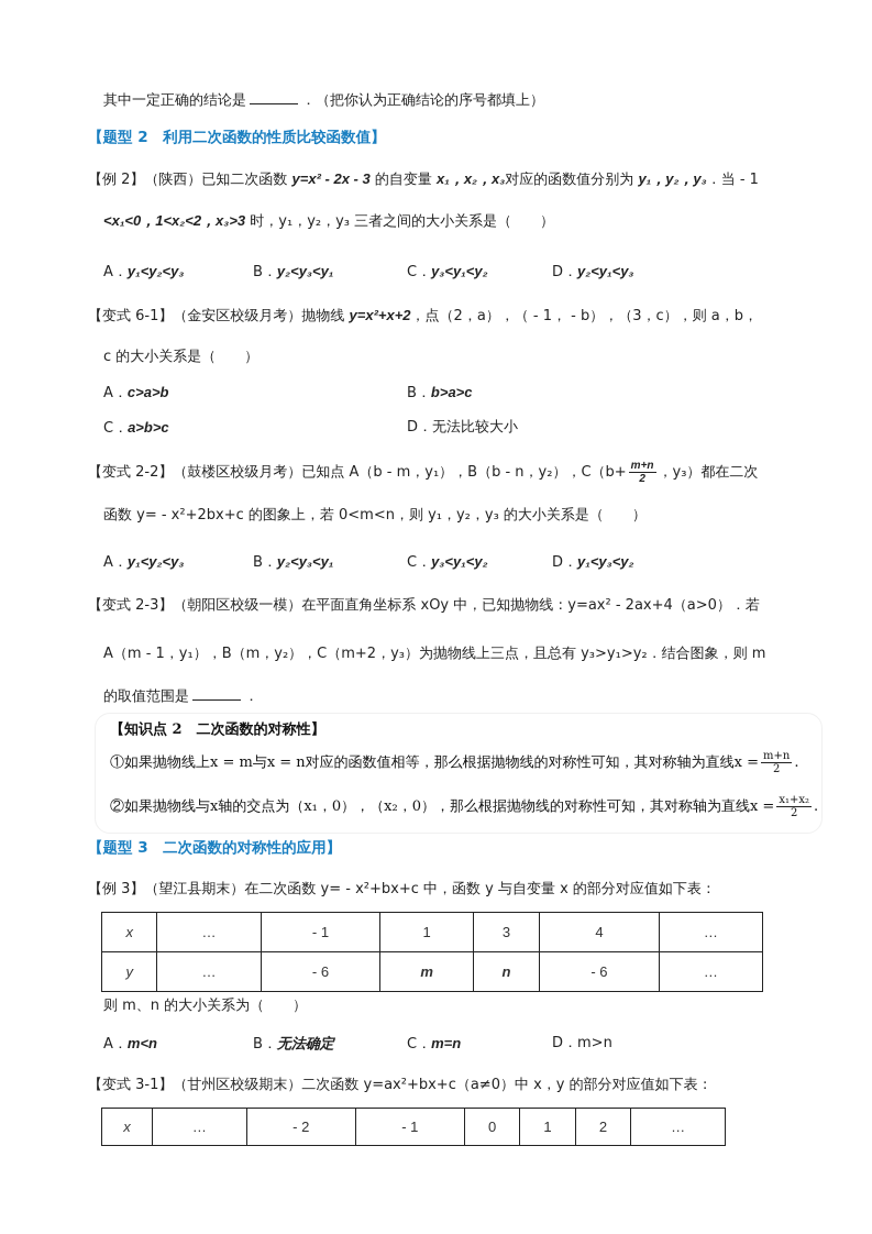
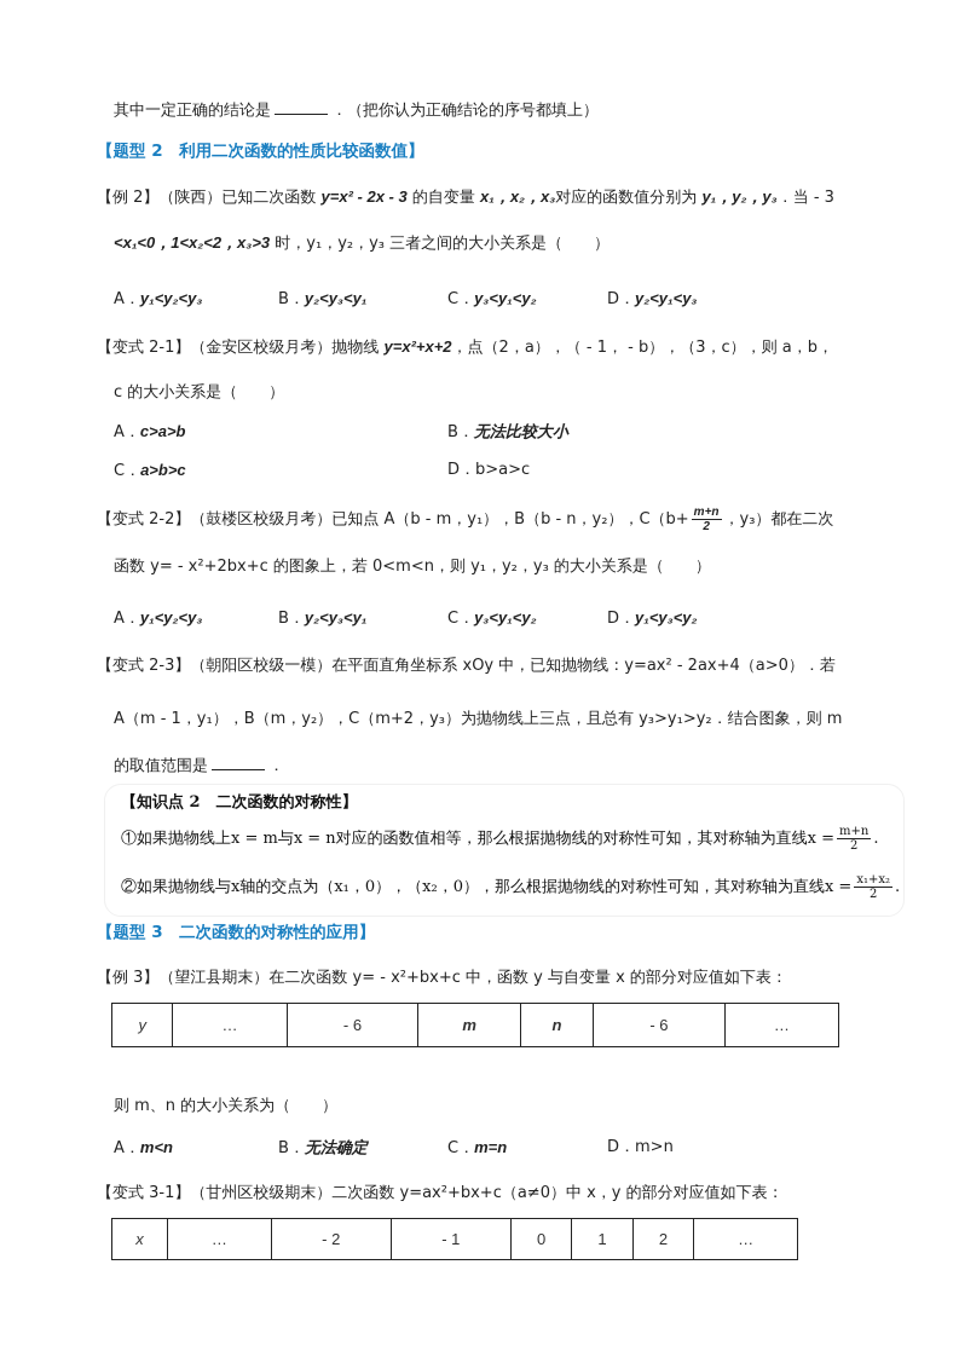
  其中一定正确的结论是 ．（把你认为正确结论的序号都填上）
  【题型 2 利用二次函数的性质比较函数值】
- 【例 2】（陕西）已知二次函数 y=x² - 2x - 3 的自变量 x₁，x₂，x₃对应的函数值分别为 y₁，y₂，y₃．当 - 1
+ 【例 2】（陕西）已知二次函数 y=x² - 2x - 3 的自变量 x₁，x₂，x₃对应的函数值分别为 y₁，y₂，y₃．当 - 3
  <x₁<0，1<x₂<2，x₃>3 时，y₁，y₂，y₃ 三者之间的大小关系是（ ）
  A．y₁<y₂<y₃
  B．y₂<y₃<y₁
  C．y₃<y₁<y₂
  D．y₂<y₁<y₃
- 【变式 6-1】（金安区校级月考）抛物线 y=x²+x+2，点（2，a），（ - 1， - b），（3，c），则 a，b，
+ 【变式 2-1】（金安区校级月考）抛物线 y=x²+x+2，点（2，a），（ - 1， - b），（3，c），则 a，b，
  c 的大小关系是（ ）
  A．c>a>b
- B．b>a>c
+ B．无法比较大小
  C．a>b>c
- D．无法比较大小
+ D．b>a>c
  【变式 2-2】（鼓楼区校级月考）已知点 A（b - m，y₁），B（b - n，y₂），C（b+
  m+n
  2
  ，y₃）都在二次
  函数 y= - x²+2bx+c 的图象上，若 0<m<n，则 y₁，y₂，y₃ 的大小关系是（ ）
  A．y₁<y₂<y₃
  B．y₂<y₃<y₁
  C．y₃<y₁<y₂
  D．y₁<y₃<y₂
  【变式 2-3】（朝阳区校级一模）在平面直角坐标系 xOy 中，已知抛物线：y=ax² - 2ax+4（a>0）．若
  A（m - 1，y₁），B（m，y₂），C（m+2，y₃）为抛物线上三点，且总有 y₃>y₁>y₂．结合图象，则 m
  的取值范围是 ．
  【知识点 2 二次函数的对称性】
  ①如果抛物线上x = m与x = n对应的函数值相等，那么根据抛物线的对称性可知，其对称轴为直线x =
  m+n
  2
  .
  ②如果抛物线与x轴的交点为（x₁，0），（x₂，0），那么根据抛物线的对称性可知，其对称轴为直线x =
  x₁+x₂
  2
  .
  【题型 3 二次函数的对称性的应用】
  【例 3】（望江县期末）在二次函数 y= - x²+bx+c 中，函数 y 与自变量 x 的部分对应值如下表：
- x	…	- 1	1	3	4	…
  y	…	- 6	m	n	- 6	…
  则 m、n 的大小关系为（ ）
  A．m<n
  B．无法确定
  C．m=n
  D．m>n
  【变式 3-1】（甘州区校级期末）二次函数 y=ax²+bx+c（a≠0）中 x，y 的部分对应值如下表：
  x	…	- 2	- 1	0	1	2	…
